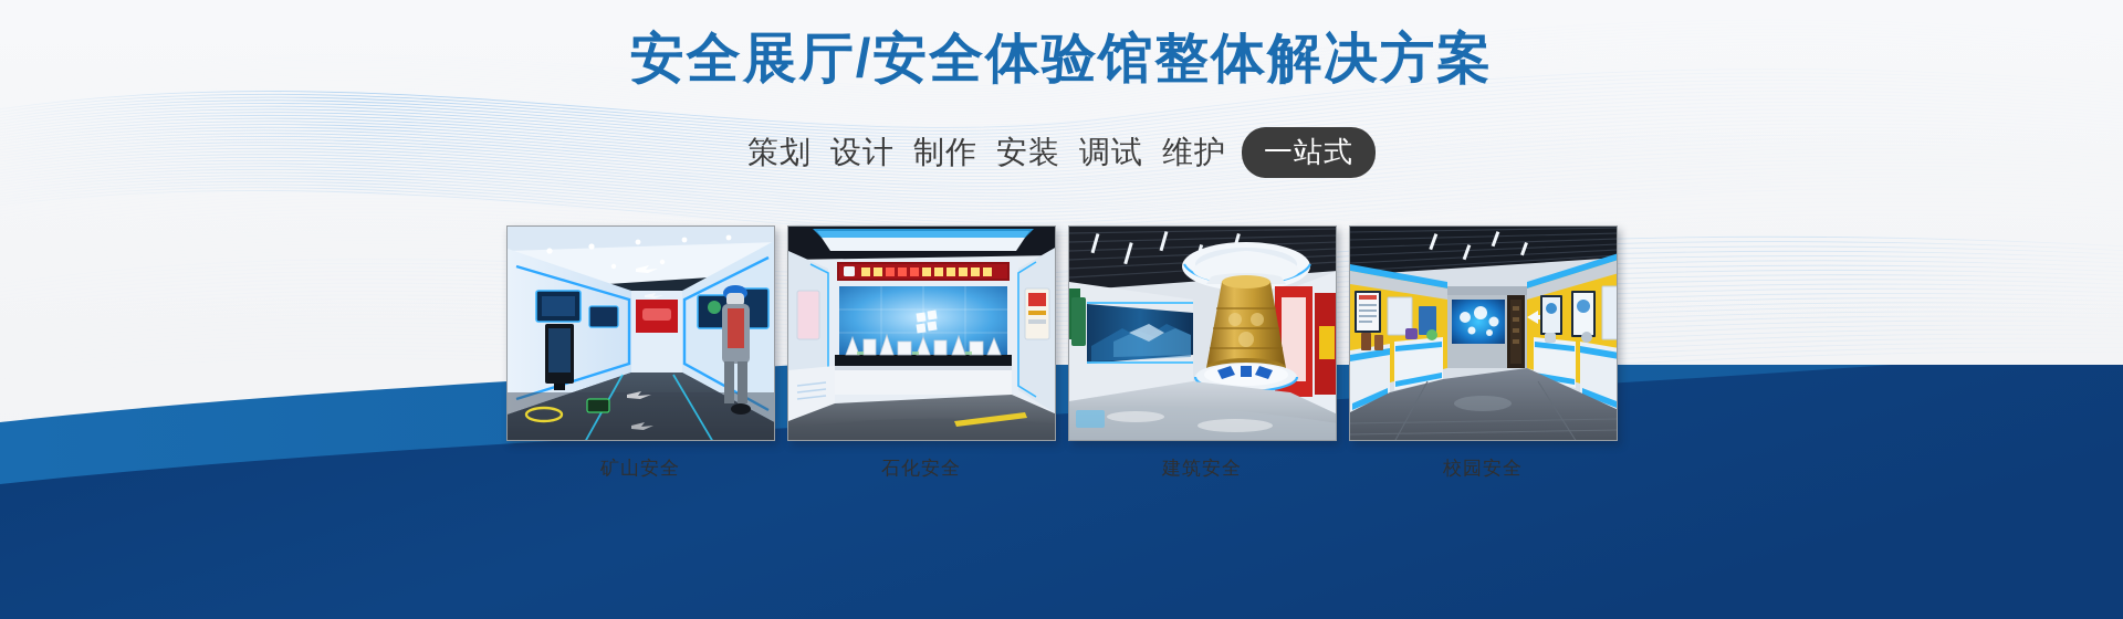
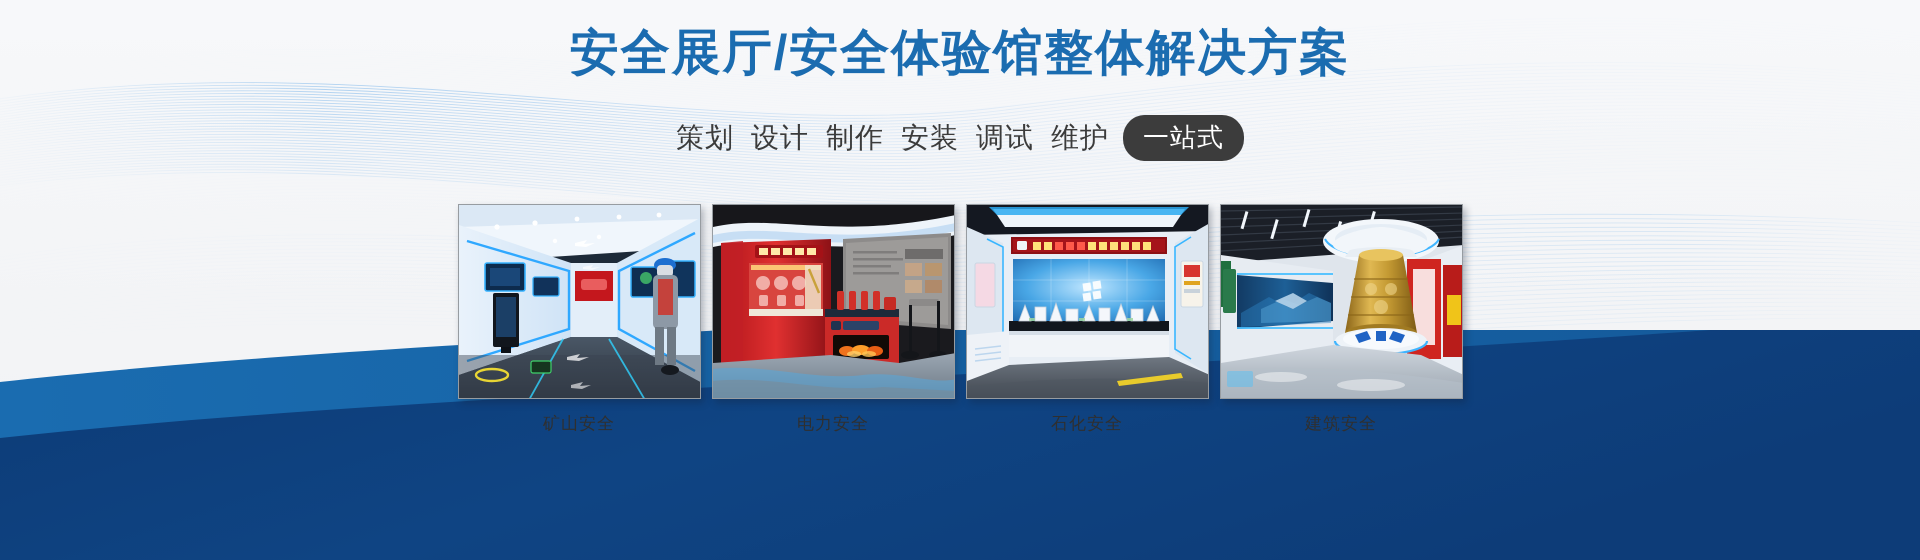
  安全展厅/安全体验馆整体解决方案
  策划 设计 制作 安装 调试 维护
  一站式
  矿山安全
+ 电力安全
  石化安全
  建筑安全
- 校园安全
